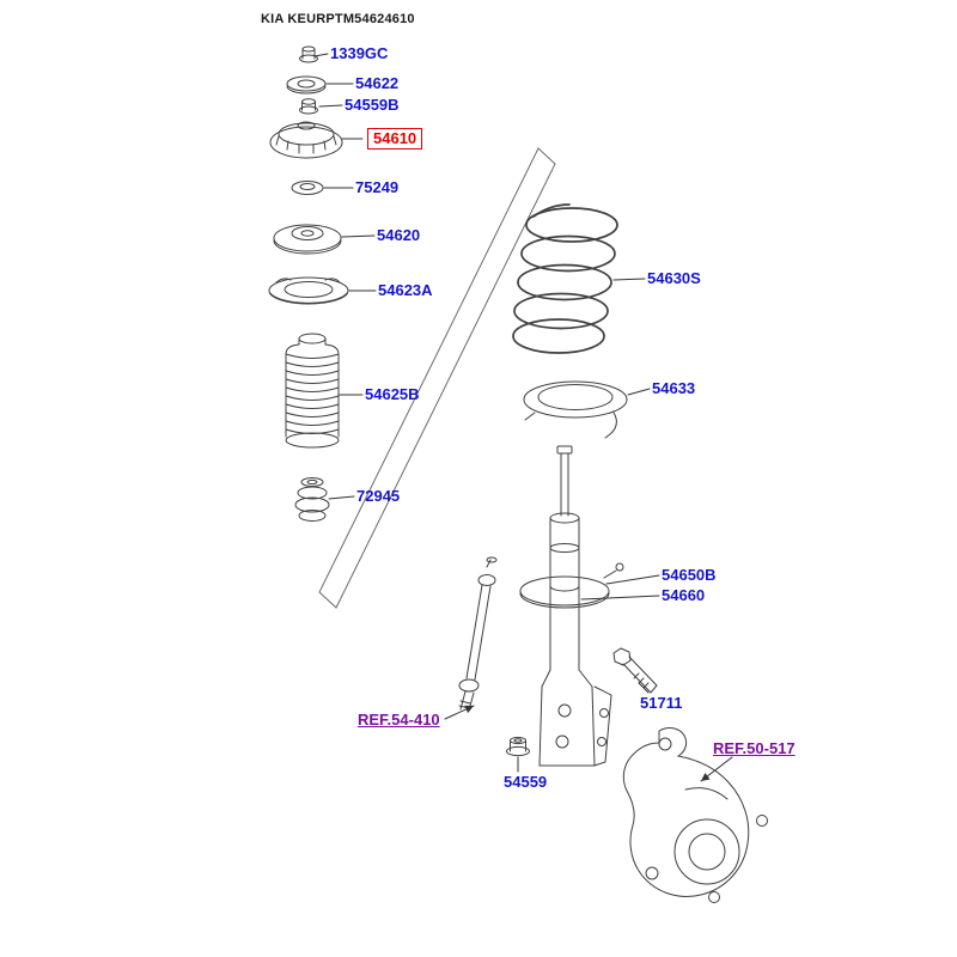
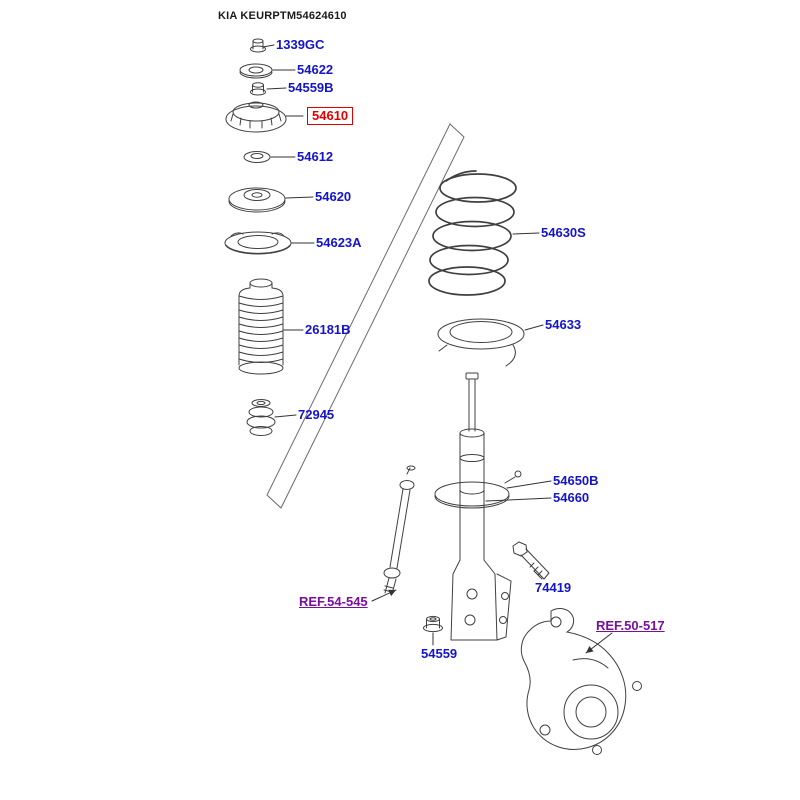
  KIA KEURPTM54624610
  1339GC
  54622
  54559B
  54610
- 75249
+ 54612
  54620
  54623A
- 54625B
+ 26181B
  72945
  54630S
  54633
  54650B
  54660
- 51711
+ 74419
- REF.54-410
+ REF.54-545
  54559
  REF.50-517
